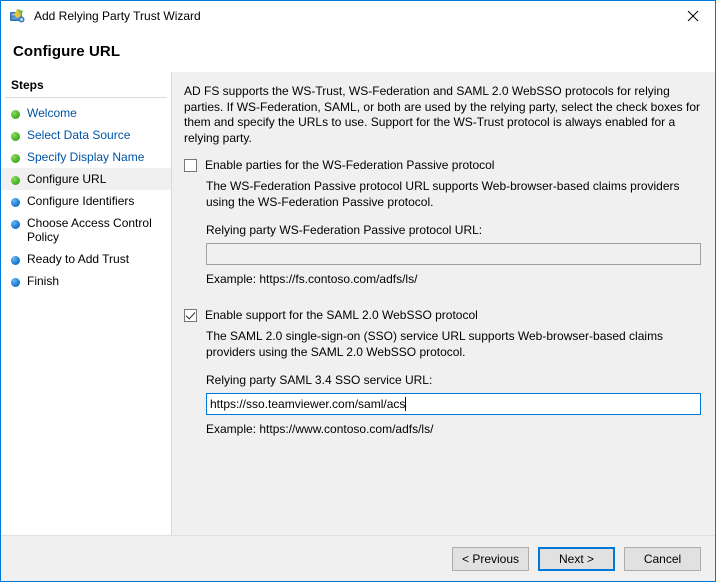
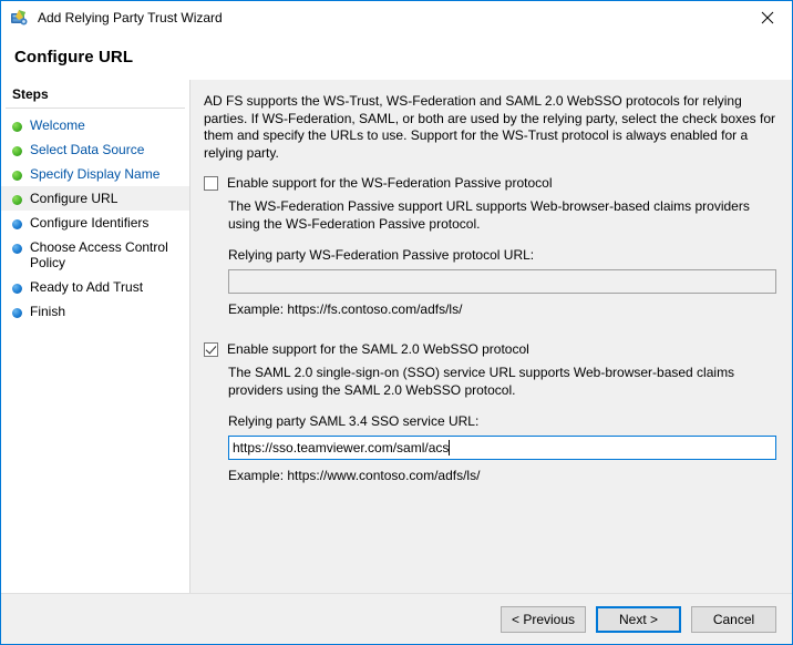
  Add Relying Party Trust Wizard
  Configure URL
  Steps
  Welcome
  Select Data Source
  Specify Display Name
  Configure URL
  Configure Identifiers
  Choose Access Control Policy
  Ready to Add Trust
  Finish
  AD FS supports the WS-Trust, WS-Federation and SAML 2.0 WebSSO protocols for relying parties. If WS-Federation, SAML, or both are used by the relying party, select the check boxes for them and specify the URLs to use. Support for the WS-Trust protocol is always enabled for a relying party.
- Enable parties for the WS-Federation Passive protocol
+ Enable support for the WS-Federation Passive protocol
- The WS-Federation Passive protocol URL supports Web-browser-based claims providers using the WS-Federation Passive protocol.
+ The WS-Federation Passive support URL supports Web-browser-based claims providers using the WS-Federation Passive protocol.
  Relying party WS-Federation Passive protocol URL:
  Example: https://fs.contoso.com/adfs/ls/
  Enable support for the SAML 2.0 WebSSO protocol
  The SAML 2.0 single-sign-on (SSO) service URL supports Web-browser-based claims providers using the SAML 2.0 WebSSO protocol.
  Relying party SAML 3.4 SSO service URL:
  https://sso.teamviewer.com/saml/acs
  Example: https://www.contoso.com/adfs/ls/
  < Previous
  Next >
  Cancel
